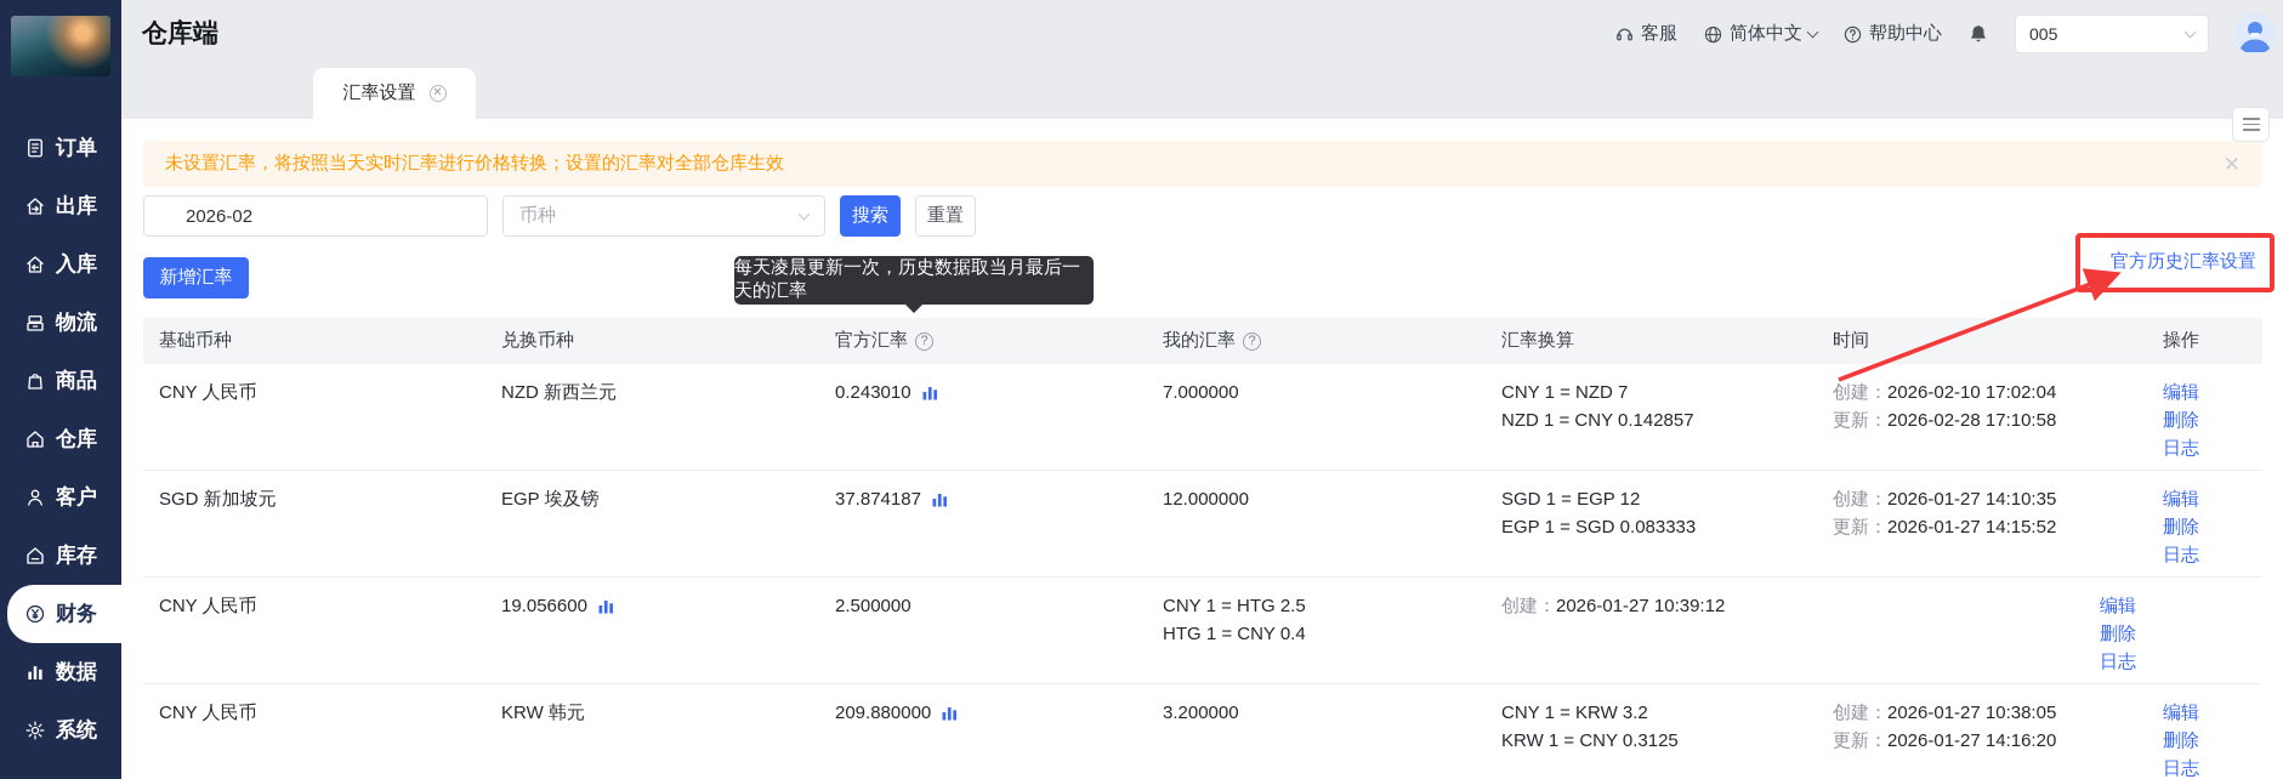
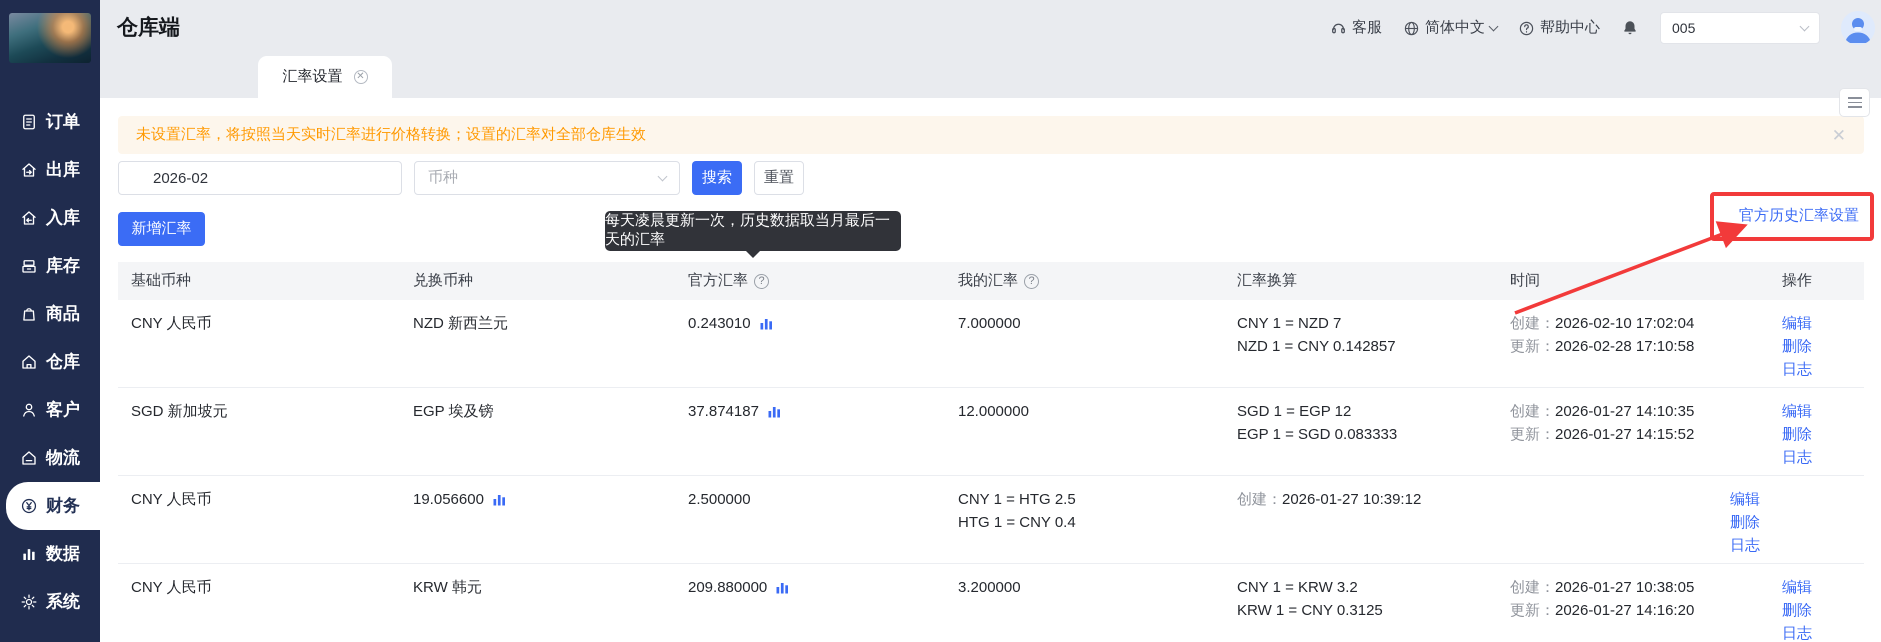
  订单
  出库
  入库
- 物流
+ 库存
  商品
  仓库
  客户
- 库存
+ 物流
  财务
  数据
  系统
  仓库端
  客服
  简体中文
  帮助中心
  005
  汇率设置
  ✕
  未设置汇率，将按照当天实时汇率进行价格转换；设置的汇率对全部仓库生效
  ✕
  2026-02
  币种
  搜索
  重置
  新增汇率
  每天凌晨更新一次，历史数据取当月最后一天的汇率
  官方历史汇率设置
  基础币种
  兑换币种
  官方汇率
  ?
  我的汇率
  ?
  汇率换算
  时间
  操作
  CNY 人民币
  NZD 新西兰元
  0.243010
  7.000000
  CNY 1 = NZD 7
  NZD 1 = CNY 0.142857
  创建：2026-02-10 17:02:04
  更新：2026-02-28 17:10:58
  编辑
  删除
  日志
  SGD 新加坡元
  EGP 埃及镑
  37.874187
  12.000000
  SGD 1 = EGP 12
  EGP 1 = SGD 0.083333
  创建：2026-01-27 14:10:35
  更新：2026-01-27 14:15:52
  编辑
  删除
  日志
  CNY 人民币
  19.056600
  2.500000
  CNY 1 = HTG 2.5
  HTG 1 = CNY 0.4
  创建：2026-01-27 10:39:12
  编辑
  删除
  日志
  CNY 人民币
  KRW 韩元
  209.880000
  3.200000
  CNY 1 = KRW 3.2
  KRW 1 = CNY 0.3125
  创建：2026-01-27 10:38:05
  更新：2026-01-27 14:16:20
  编辑
  删除
  日志
